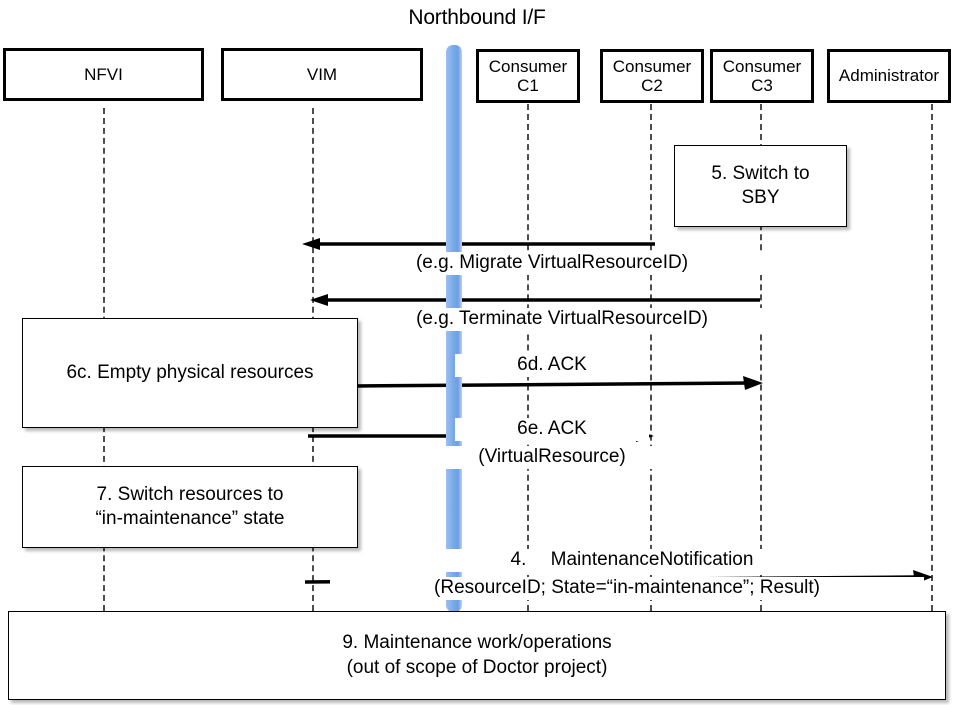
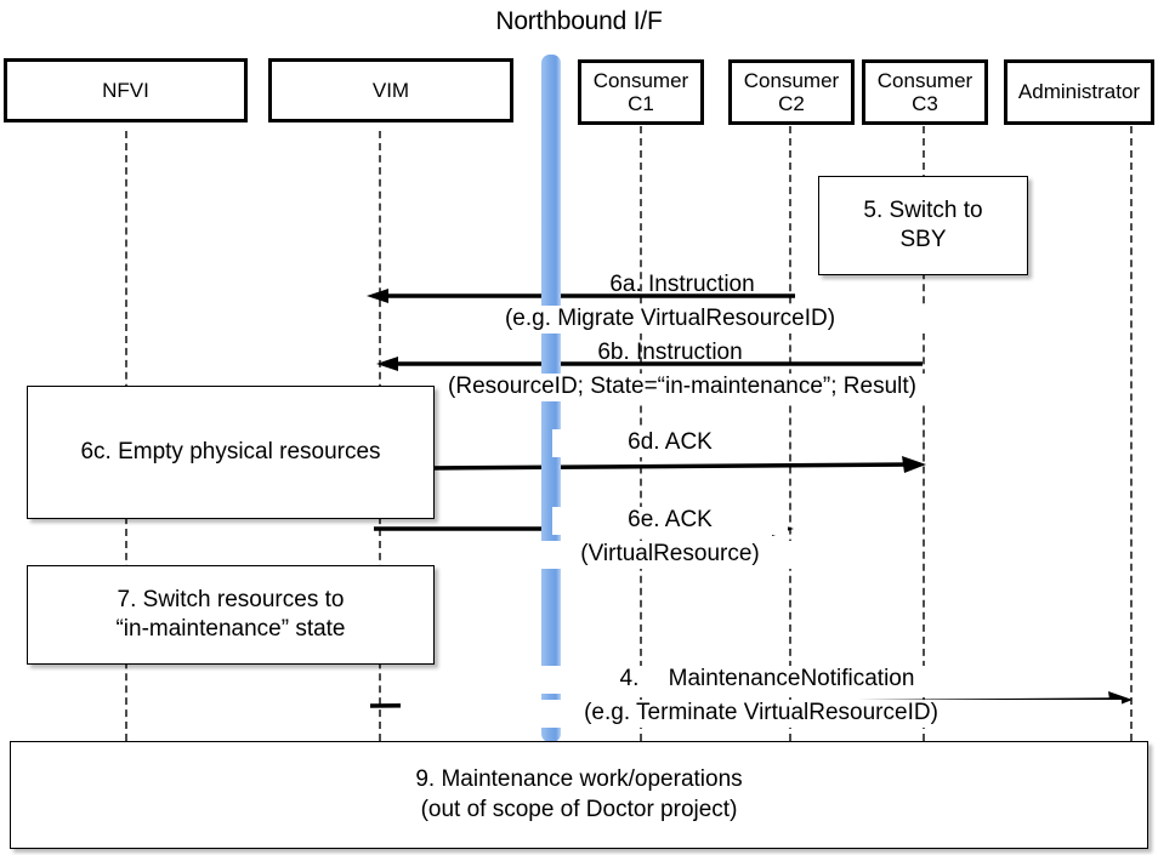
  Northbound I/F
  NFVI
  VIM
  Consumer
  C1
  Consumer
  C2
  Consumer
  C3
  Administrator
  5. Switch to
  SBY
+ 6a. Instruction
  (e.g. Migrate VirtualResourceID)
+ 6b. Instruction
- (e.g. Terminate VirtualResourceID)
+ (ResourceID; State=“in-maintenance”; Result)
  6c. Empty physical resources
  6d. ACK
  6e. ACK
  (VirtualResource)
  7. Switch resources to
  “in-maintenance” state
  4. MaintenanceNotification
- (ResourceID; State=“in-maintenance”; Result)
+ (e.g. Terminate VirtualResourceID)
  9. Maintenance work/operations
  (out of scope of Doctor project)
